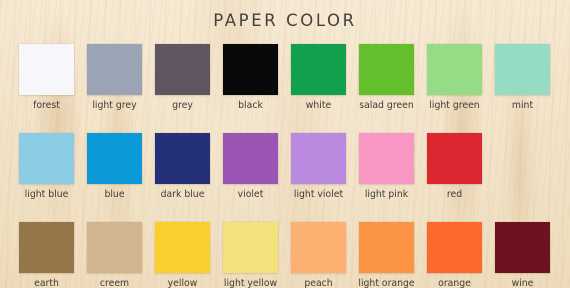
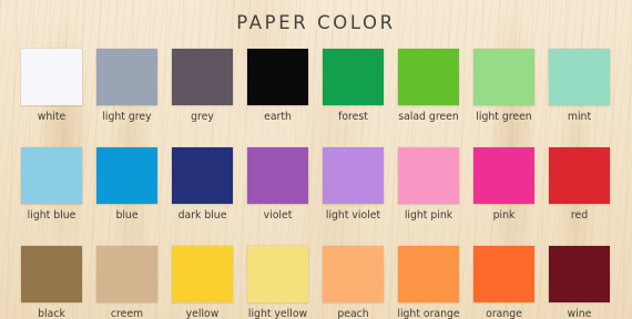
  PAPER COLOR
- forest
+ white
  light grey
  grey
- black
+ earth
- white
+ forest
  salad green
  light green
  mint
  light blue
  blue
  dark blue
  violet
  light violet
  light pink
+ pink
  red
- earth
+ black
  creem
  yellow
  light yellow
  peach
  light orange
  orange
  wine
